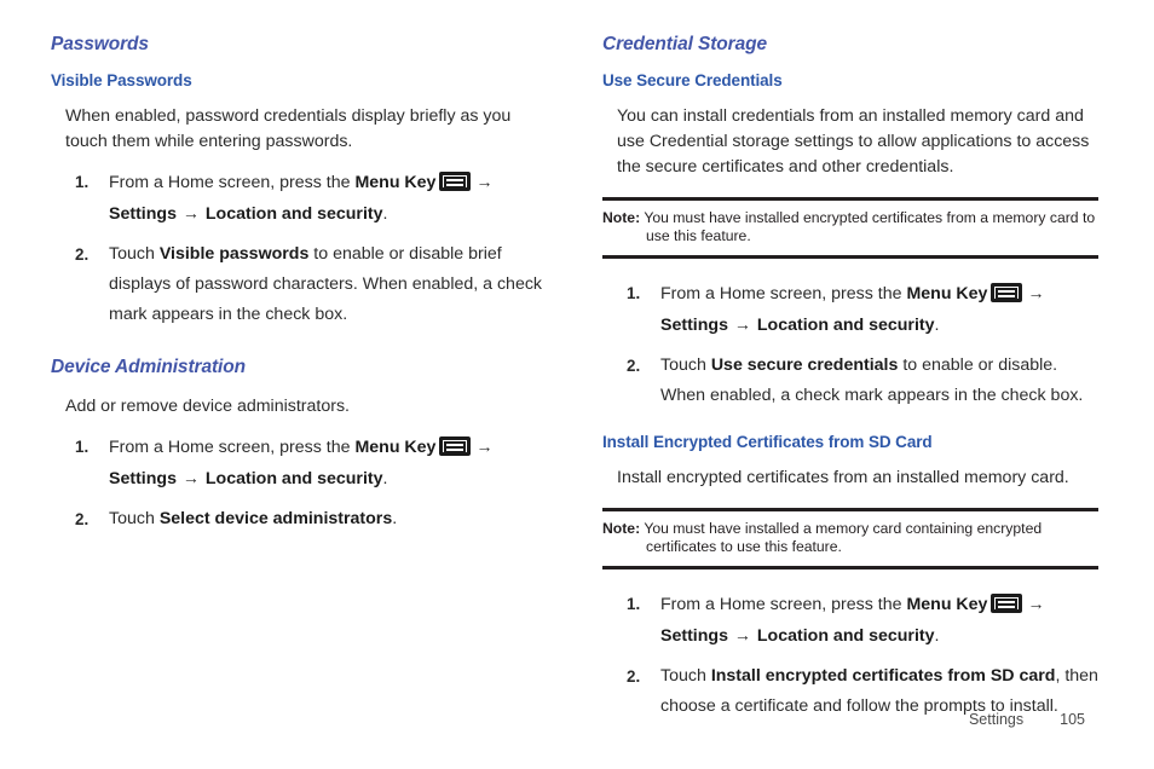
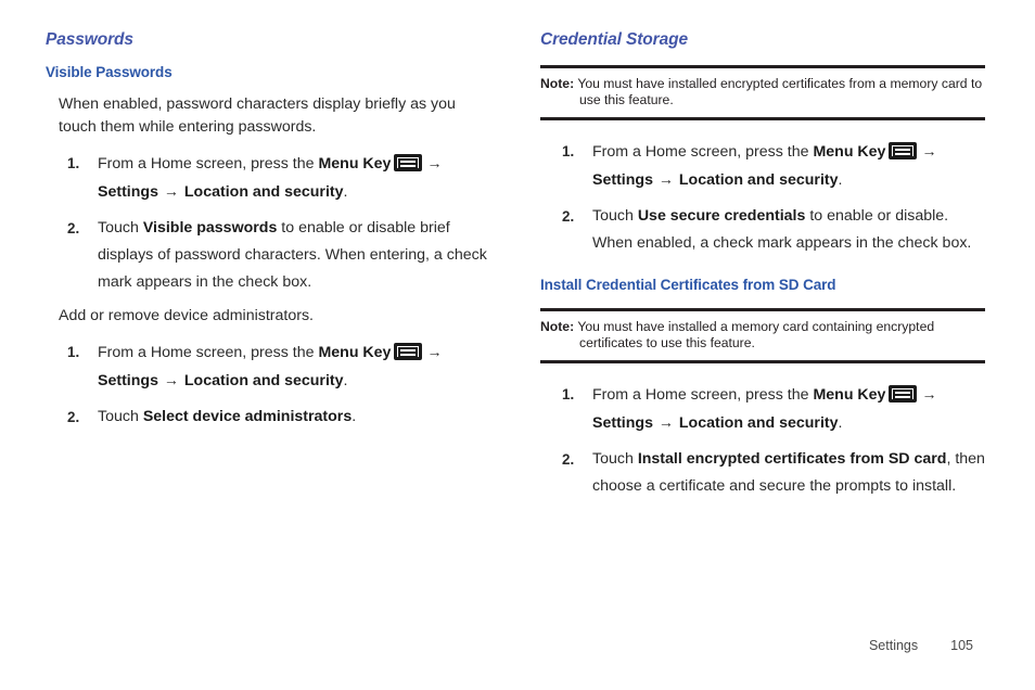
  Passwords
  Visible Passwords
- When enabled, password credentials display briefly as you touch them while entering passwords.
+ When enabled, password characters display briefly as you touch them while entering passwords.
  1.
  From a Home screen, press the Menu Key → Settings → Location and security.
  2.
- Touch Visible passwords to enable or disable brief displays of password characters. When enabled, a check mark appears in the check box.
+ Touch Visible passwords to enable or disable brief displays of password characters. When entering, a check mark appears in the check box.
- Device Administration
  Add or remove device administrators.
  1.
  From a Home screen, press the Menu Key → Settings → Location and security.
  2.
  Touch Select device administrators.
  Credential Storage
- Use Secure Credentials
- You can install credentials from an installed memory card and use Credential storage settings to allow applications to access the secure certificates and other credentials.
  Note: You must have installed encrypted certificates from a memory card to use this feature.
  1.
  From a Home screen, press the Menu Key → Settings → Location and security.
  2.
  Touch Use secure credentials to enable or disable. When enabled, a check mark appears in the check box.
- Install Encrypted Certificates from SD Card
+ Install Credential Certificates from SD Card
- Install encrypted certificates from an installed memory card.
  Note: You must have installed a memory card containing encrypted certificates to use this feature.
  1.
  From a Home screen, press the Menu Key → Settings → Location and security.
  2.
- Touch Install encrypted certificates from SD card, then choose a certificate and follow the prompts to install.
+ Touch Install encrypted certificates from SD card, then choose a certificate and secure the prompts to install.
  Settings
  105
